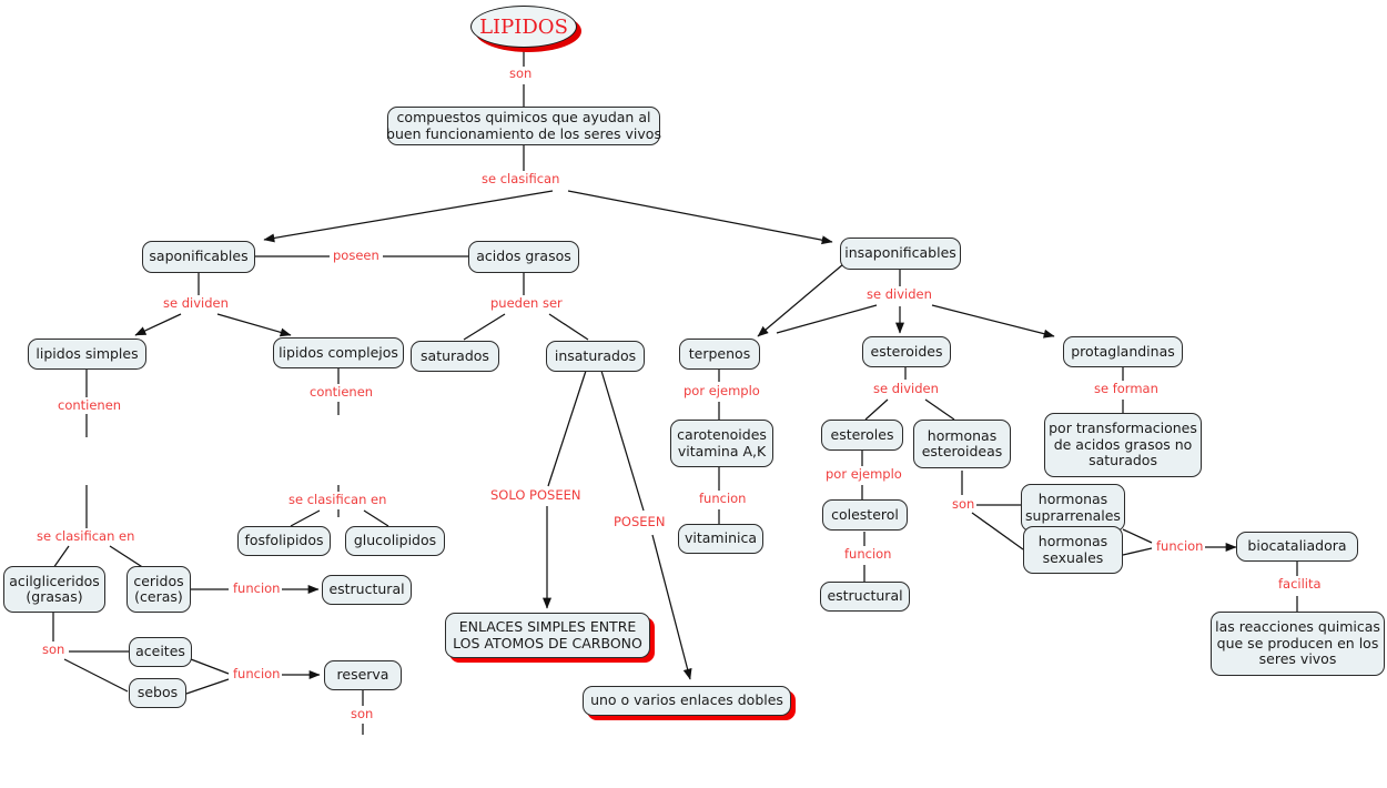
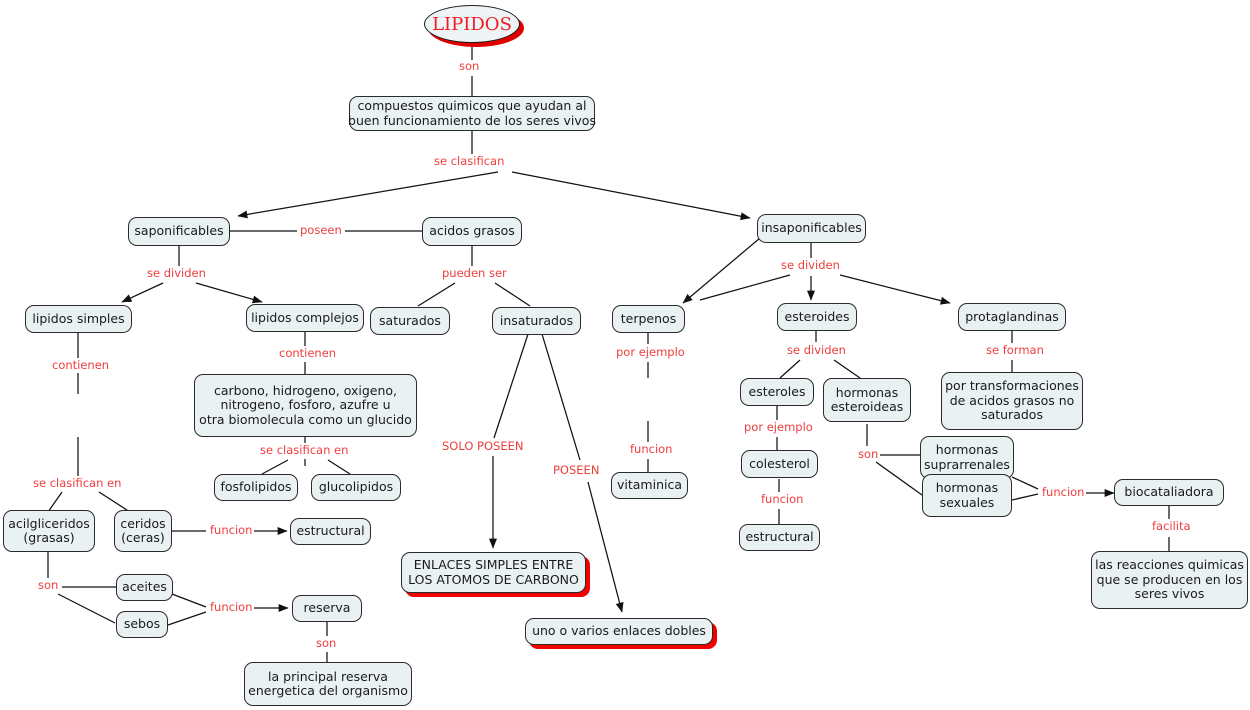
  LIPIDOS
  compuestos quimicos que ayudan al
  buen funcionamiento de los seres vivos
  saponificables
  acidos grasos
  insaponificables
  lipidos simples
  lipidos complejos
  saturados
  insaturados
  terpenos
  esteroides
  protaglandinas
+ carbono, hidrogeno, oxigeno,
+ nitrogeno, fosforo, azufre u
+ otra biomolecula como un glucido
  fosfolipidos
  glucolipidos
  acilgliceridos
  (grasas)
  ceridos
  (ceras)
  estructural
  aceites
  sebos
  reserva
+ la principal reserva
+ energetica del organismo
  ENLACES SIMPLES ENTRE
  LOS ATOMOS DE CARBONO
  uno o varios enlaces dobles
- carotenoides
- vitamina A,K
  vitaminica
  esteroles
  hormonas
  esteroideas
  colesterol
  estructural
  hormonas
  suprarrenales
  hormonas
  sexuales
  biocataliadora
  las reacciones quimicas
  que se producen en los
  seres vivos
  por transformaciones
  de acidos grasos no
  saturados
  son
  se clasifican
  poseen
  se dividen
  pueden ser
  se dividen
  contienen
  contienen
  se clasifican en
  se clasifican en
  funcion
  son
  funcion
  son
  SOLO POSEEN
  POSEEN
  por ejemplo
  funcion
  se dividen
  por ejemplo
  funcion
  son
  funcion
  facilita
  se forman
